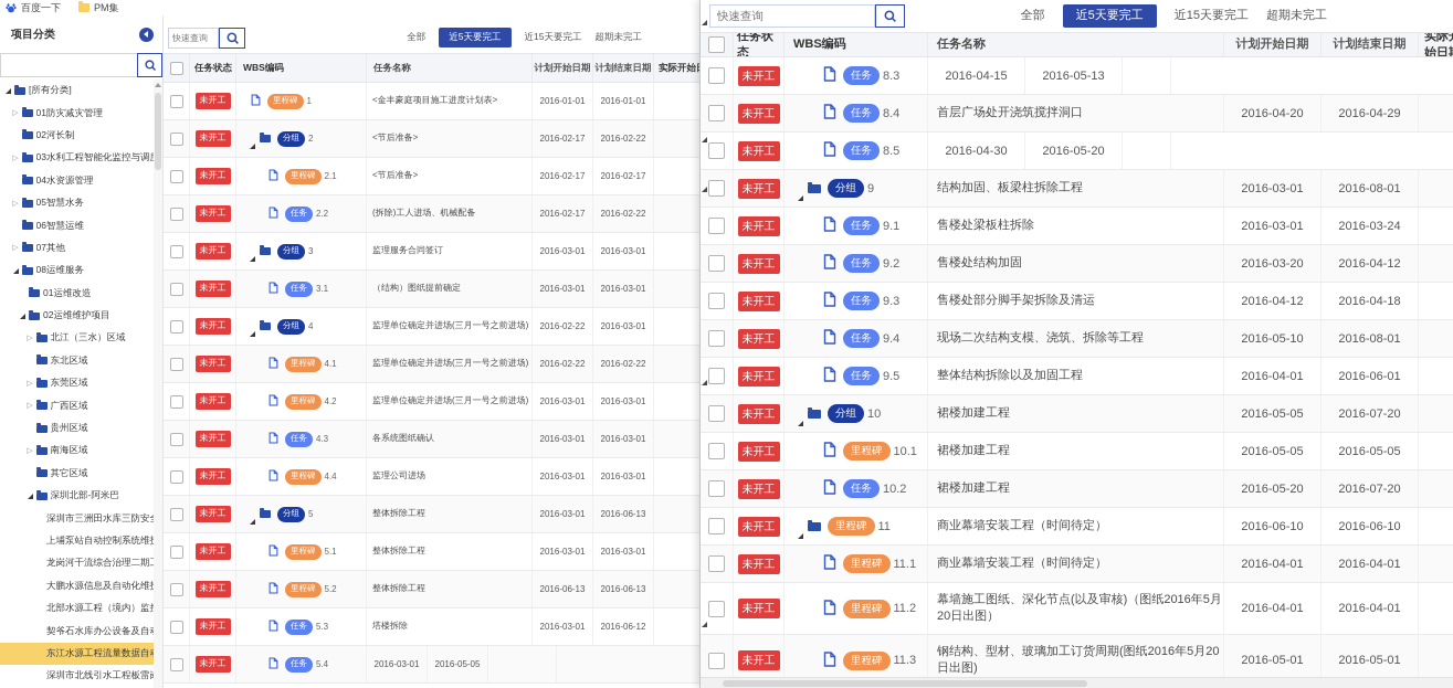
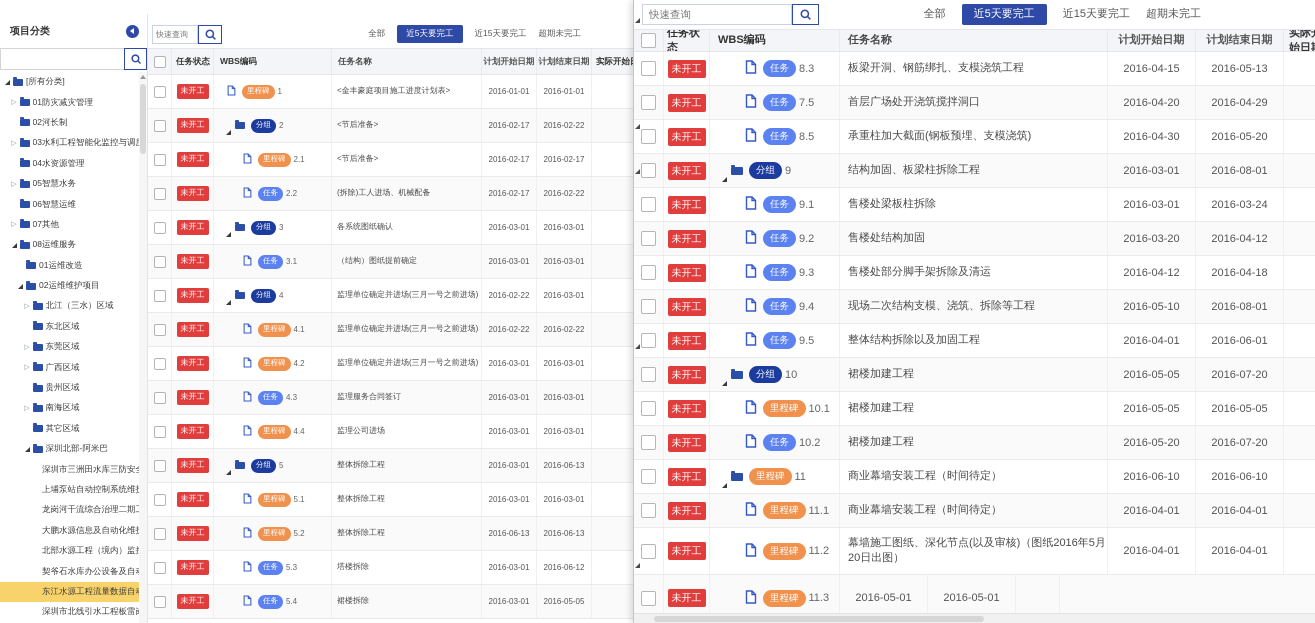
- 百度一下
- PM集
  项目分类
  [所有分类]
  01防灾减灾管理
  02河长制
  03水利工程智能化监控与调
  04水资源管理
  05智慧水务
  06智慧运维
  07其他
  08运维服务
  01运维改造
  02运维维护项目
  北江（三水）区域
  东北区域
  东莞区域
  广西区域
  贵州区域
  南海区域
  其它区域
  深圳北部-阿米巴
  深圳市三洲田水库三防安
  上埔泵站自动控制系统维
  龙岗河干流综合治理二期
  大鹏水源信息及自动化维
  北部水源工程（境内）监
  契爷石水库办公设备及自
  东江水源工程流量数据自
  深圳市北线引水工程板雷
  快速查询
  全部
  近5天要完工
  近15天要完工
  超期未完工
  任务状态
  WBS编码
  任务名称
  计划开始日期
  计划结束日期
  未开工
  里程碑
  1
  <金丰豪庭项目施工进度计划表>
  2016-01-01
  2016-01-01
  未开工
  分组
  2
  <节后准备>
  2016-02-17
  2016-02-22
  未开工
  里程碑
  2.1
  <节后准备>
  2016-02-17
  2016-02-17
  未开工
  任务
  2.2
  (拆除)工人进场、机械配备
  2016-02-17
  2016-02-22
  未开工
  分组
  3
- 监理服务合同签订
+ 各系统图纸确认
  2016-03-01
  2016-03-01
  未开工
  任务
  3.1
  （结构）图纸提前确定
  2016-03-01
  2016-03-01
  未开工
  分组
  4
  监理单位确定并进场(三月一号之前进场)
  2016-02-22
  2016-03-01
  未开工
  里程碑
  4.1
  监理单位确定并进场(三月一号之前进场)
  2016-02-22
  2016-02-22
  未开工
  里程碑
  4.2
  监理单位确定并进场(三月一号之前进场)
  2016-03-01
  2016-03-01
  未开工
  任务
  4.3
- 各系统图纸确认
+ 监理服务合同签订
  2016-03-01
  2016-03-01
  未开工
  里程碑
  4.4
  监理公司进场
  2016-03-01
  2016-03-01
  未开工
  分组
  5
  整体拆除工程
  2016-03-01
  2016-06-13
  未开工
  里程碑
  5.1
  整体拆除工程
  2016-03-01
  2016-03-01
  未开工
  里程碑
  5.2
  整体拆除工程
  2016-06-13
  2016-06-13
  未开工
  任务
  5.3
  塔楼拆除
  2016-03-01
  2016-06-12
  未开工
  任务
  5.4
+ 裙楼拆除
  2016-03-01
  2016-05-05
  快速查询
  全部
  近5天要完工
  近15天要完工
  超期未完工
  任务状态
  WBS编码
  任务名称
  计划开始日期
  计划结束日期
  未开工
  任务
  8.3
+ 板梁开洞、钢筋绑扎、支模浇筑工程
  2016-04-15
  2016-05-13
  未开工
  任务
- 8.4
+ 7.5
  首层广场处开浇筑搅拌洞口
  2016-04-20
  2016-04-29
  未开工
  任务
  8.5
+ 承重柱加大截面(钢板预埋、支模浇筑)
  2016-04-30
  2016-05-20
  未开工
  分组
  9
  结构加固、板梁柱拆除工程
  2016-03-01
  2016-08-01
  未开工
  任务
  9.1
  售楼处梁板柱拆除
  2016-03-01
  2016-03-24
  未开工
  任务
  9.2
  售楼处结构加固
  2016-03-20
  2016-04-12
  未开工
  任务
  9.3
  售楼处部分脚手架拆除及清运
  2016-04-12
  2016-04-18
  未开工
  任务
  9.4
  现场二次结构支模、浇筑、拆除等工程
  2016-05-10
  2016-08-01
  未开工
  任务
  9.5
  整体结构拆除以及加固工程
  2016-04-01
  2016-06-01
  未开工
  分组
  10
  裙楼加建工程
  2016-05-05
  2016-07-20
  未开工
  里程碑
  10.1
  裙楼加建工程
  2016-05-05
  2016-05-05
  未开工
  任务
  10.2
  裙楼加建工程
  2016-05-20
  2016-07-20
  未开工
  里程碑
  11
  商业幕墙安装工程（时间待定）
  2016-06-10
  2016-06-10
  未开工
  里程碑
  11.1
  商业幕墙安装工程（时间待定）
  2016-04-01
  2016-04-01
  未开工
  里程碑
  11.2
  幕墙施工图纸、深化节点(以及审核)（图纸2016年5月20日出图）
  2016-04-01
  2016-04-01
  未开工
  里程碑
  11.3
- 钢结构、型材、玻璃加工订货周期(图纸2016年5月20日出图)
  2016-05-01
  2016-05-01
